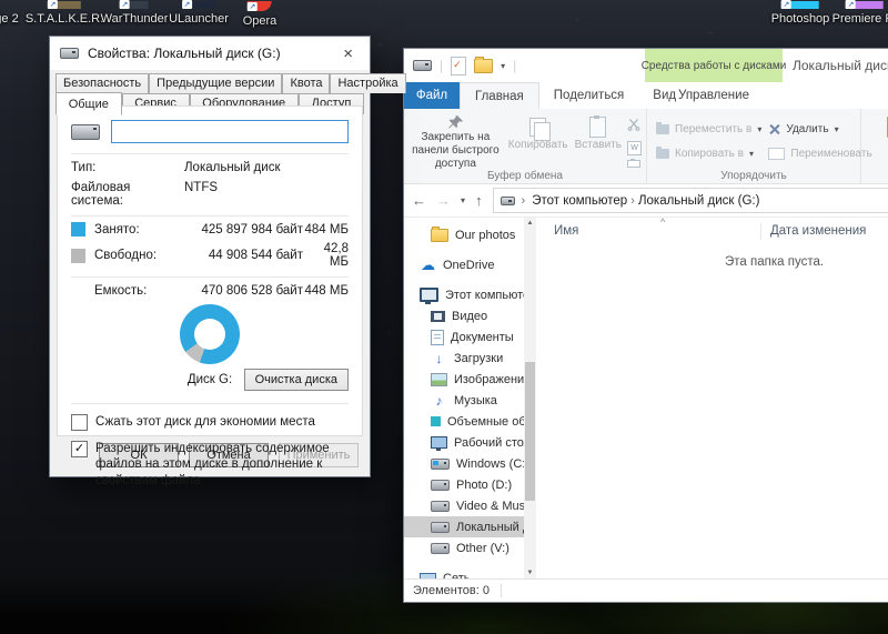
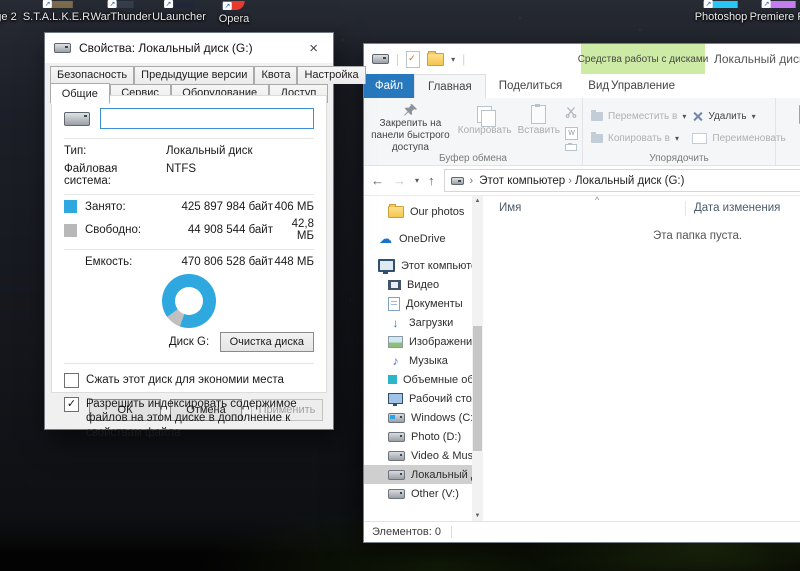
  S.T.A.L.K.E.R.
  WarThunder
  ULauncher
  Opera
  Photoshop
  Premiere
  Свойства: Локальный диск (G:)
  ×
  Безопасность
  Предыдущие версии
  Квота
  Настройка
  Общие
  Сервис
  Оборудование
  Доступ
  Тип:
  Локальный диск
  Файловая система:
  NTFS
  Занято:
  425 897 984 байт
- 484 МБ
+ 406 МБ
  Свободно:
  44 908 544 байт
  42,8 МБ
  Емкость:
  470 806 528 байт
  448 МБ
  Диск G:
  Очистка диска
  Сжать этот диск для экономии места
  ✓
  Разрешить индексировать содержимое файлов на этом диске в дополнение к свойствам файла
  ОК
  Отмена
  Применить
  |
  ▾
  |
  Средства работы с дисками
  Локальный дис
  Файл
  Главная
  Поделиться
  Вид
  Управление
  Закрепить на панели быстрого доступа
  Копировать
  Вставить
  Буфер обмена
  Переместить в
  ▾
  Копировать в
  ▾
  Удалить
  ▾
  Переименовать
  Упорядочить
  ←
  →
  ▾
  ↑
  ›
  Этот компьютер › Локальный диск (G:)
  Our photos
  ☁
  OneDrive
  Этот компьют
  Видео
  Документы
  ↓
  Загрузки
  Изображени
  ♪
  Музыка
  Объемные об
  Рабочий сто
  Windows (C
  Photo (D:)
  Video & Mus
  Локальный
  Other (V:)
- Сеть
  Имя
  ^
  Дата изменения
  Эта папка пуста.
  Элементов: 0
